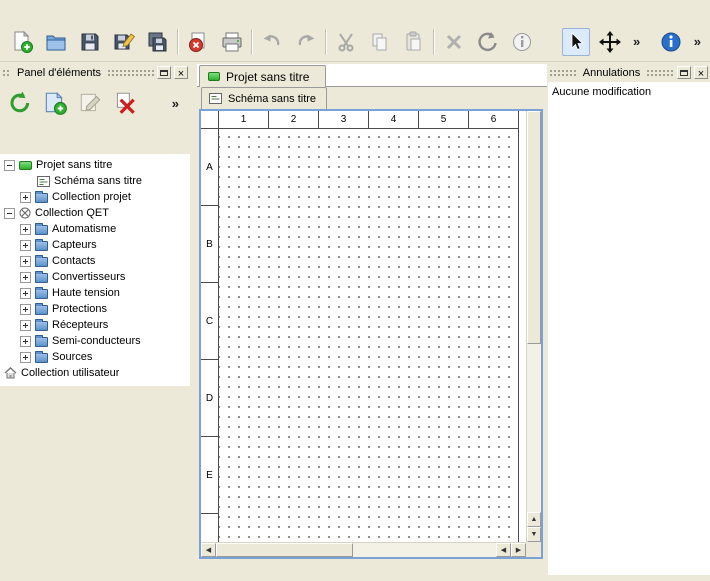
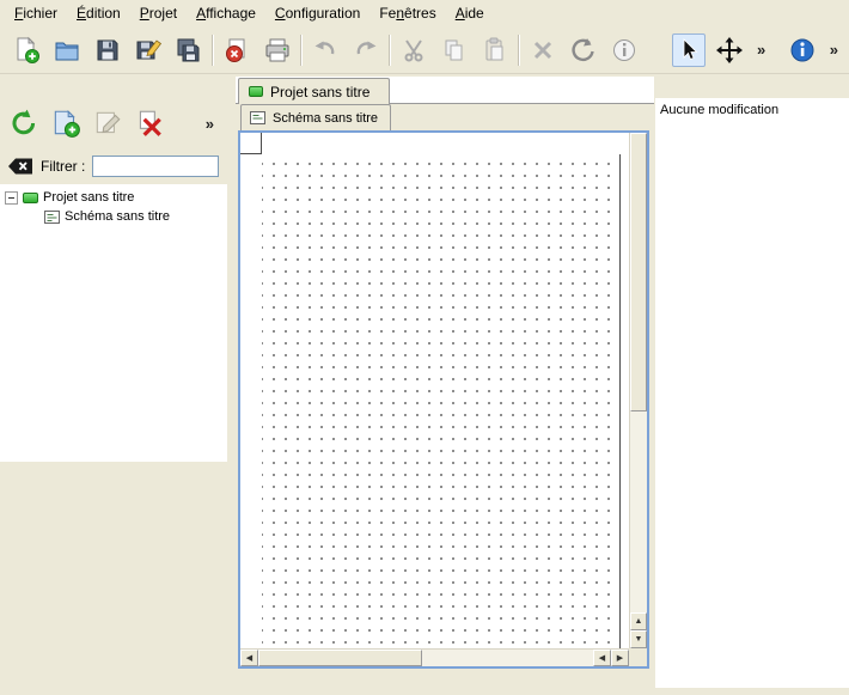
+ Fichier
+ Édition
+ Projet
+ Affichage
+ Configuration
+ Fenêtres
+ Aide
  »
  »
- Panel d'éléments
  »
+ Filtrer :
  Projet sans titre
  Schéma sans titre
- Collection projet
- Collection QET
- Automatisme
- Capteurs
- Contacts
- Convertisseurs
- Haute tension
- Protections
- Récepteurs
- Semi-conducteurs
- Sources
- Collection utilisateur
  Projet sans titre
  Schéma sans titre
- 1
- 2
- 3
- 4
- 5
- 6
- A
- B
- C
- D
- E
- Annulations
  Aucune modification
